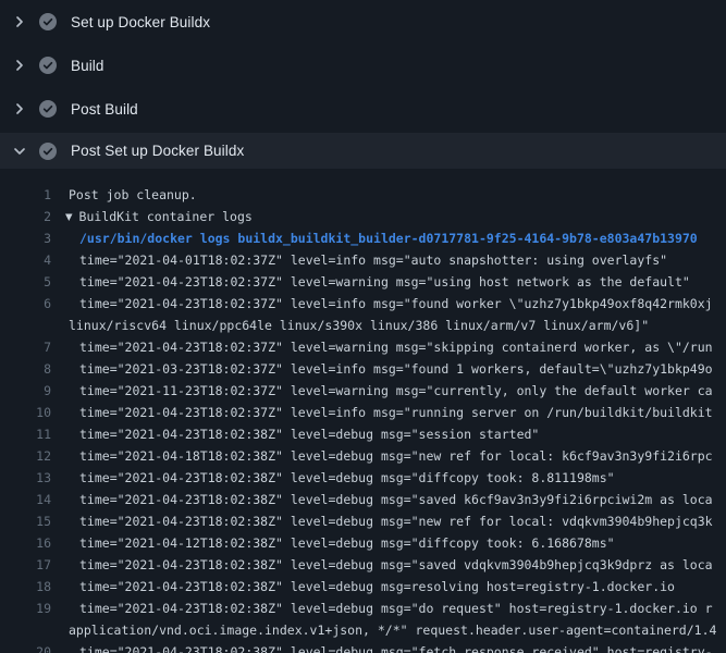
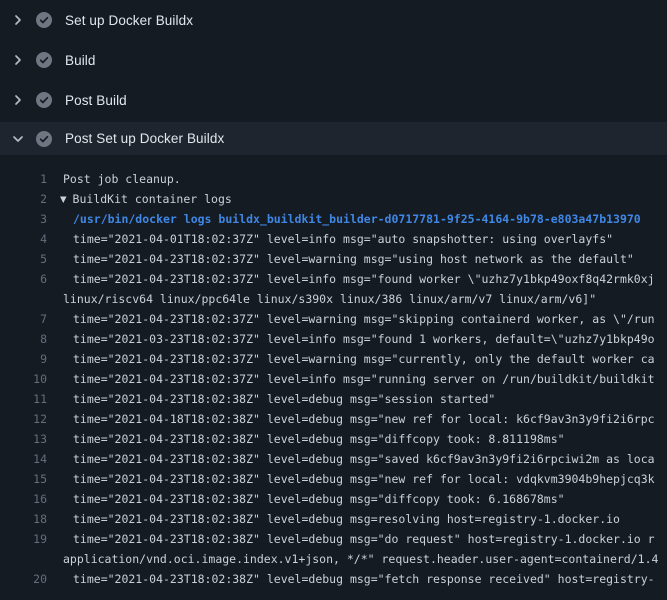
  Set up Docker Buildx
  Build
  Post Build
  Post Set up Docker Buildx
  1
  Post job cleanup.
  2
  ▼ BuildKit container logs
  3
  /usr/bin/docker logs buildx_buildkit_builder-d0717781-9f25-4164-9b78-e803a47b13970
  4
  time="2021-04-01T18:02:37Z" level=info msg="auto snapshotter: using overlayfs"
  5
  time="2021-04-23T18:02:37Z" level=warning msg="using host network as the default"
  6
  time="2021-04-23T18:02:37Z" level=info msg="found worker \"uzhz7y1bkp49oxf8q42rmk0xj
  linux/riscv64 linux/ppc64le linux/s390x linux/386 linux/arm/v7 linux/arm/v6]"
  7
  time="2021-04-23T18:02:37Z" level=warning msg="skipping containerd worker, as \"/run
  8
  time="2021-03-23T18:02:37Z" level=info msg="found 1 workers, default=\"uzhz7y1bkp49o
  9
- time="2021-11-23T18:02:37Z" level=warning msg="currently, only the default worker ca
+ time="2021-04-23T18:02:37Z" level=warning msg="currently, only the default worker ca
  10
  time="2021-04-23T18:02:37Z" level=info msg="running server on /run/buildkit/buildkit
  11
  time="2021-04-23T18:02:38Z" level=debug msg="session started"
  12
  time="2021-04-18T18:02:38Z" level=debug msg="new ref for local: k6cf9av3n3y9fi2i6rpc
  13
  time="2021-04-23T18:02:38Z" level=debug msg="diffcopy took: 8.811198ms"
  14
  time="2021-04-23T18:02:38Z" level=debug msg="saved k6cf9av3n3y9fi2i6rpciwi2m as loca
  15
  time="2021-04-23T18:02:38Z" level=debug msg="new ref for local: vdqkvm3904b9hepjcq3k
  16
- time="2021-04-12T18:02:38Z" level=debug msg="diffcopy took: 6.168678ms"
+ time="2021-04-23T18:02:38Z" level=debug msg="diffcopy took: 6.168678ms"
- 17
- time="2021-04-23T18:02:38Z" level=debug msg="saved vdqkvm3904b9hepjcq3k9dprz as loca
  18
  time="2021-04-23T18:02:38Z" level=debug msg=resolving host=registry-1.docker.io
  19
  time="2021-04-23T18:02:38Z" level=debug msg="do request" host=registry-1.docker.io r
  application/vnd.oci.image.index.v1+json, */*" request.header.user-agent=containerd/1.4
  20
  time="2021-04-23T18:02:38Z" level=debug msg="fetch response received" host=registry-
